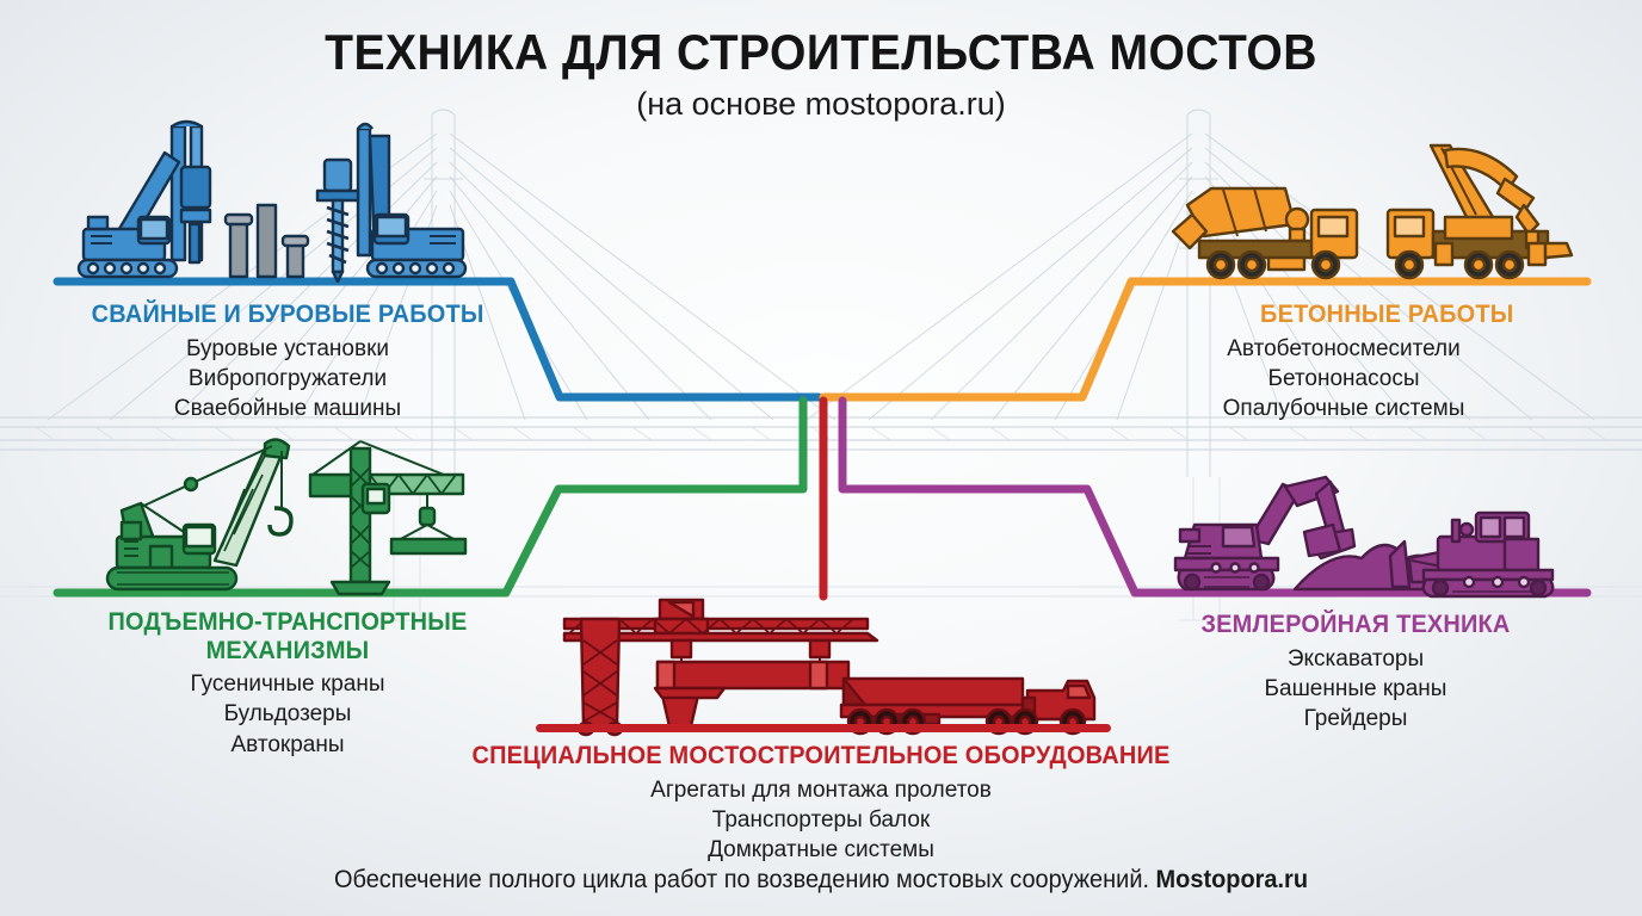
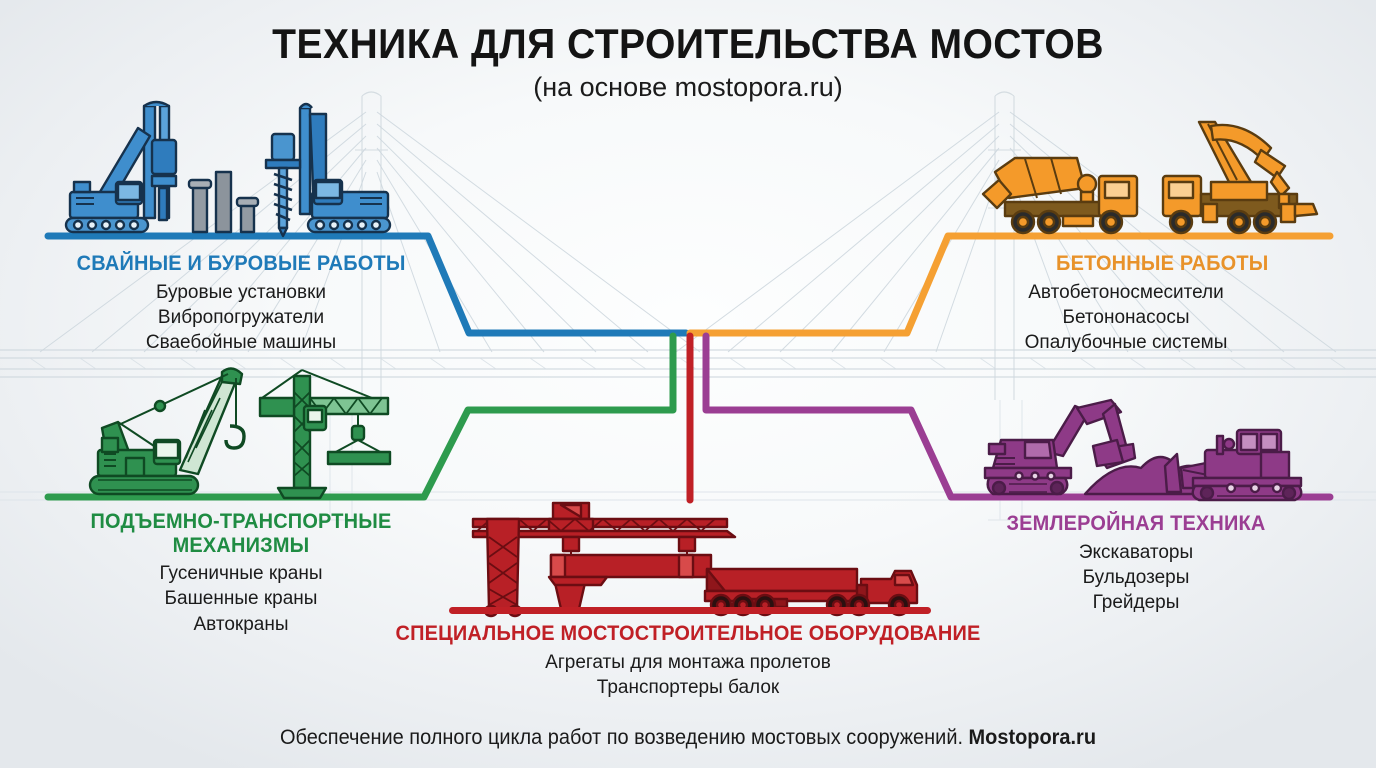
  ТЕХНИКА ДЛЯ СТРОИТЕЛЬСТВА МОСТОВ
  (на основе mostopora.ru)
  СВАЙНЫЕ И БУРОВЫЕ РАБОТЫ
  Буровые установки
  Вибропогружатели
  Сваебойные машины
  БЕТОННЫЕ РАБОТЫ
  Автобетоносмесители
  Бетононасосы
  Опалубочные системы
  ПОДЪЕМНО-ТРАНСПОРТНЫЕ
  МЕХАНИЗМЫ
  Гусеничные краны
- Бульдозеры
+ Башенные краны
  Автокраны
  ЗЕМЛЕРОЙНАЯ ТЕХНИКА
  Экскаваторы
- Башенные краны
+ Бульдозеры
  Грейдеры
  СПЕЦИАЛЬНОЕ МОСТОСТРОИТЕЛЬНОЕ ОБОРУДОВАНИЕ
  Агрегаты для монтажа пролетов
  Транспортеры балок
- Домкратные системы
  Обеспечение полного цикла работ по возведению мостовых сооружений. Mostopora.ru
